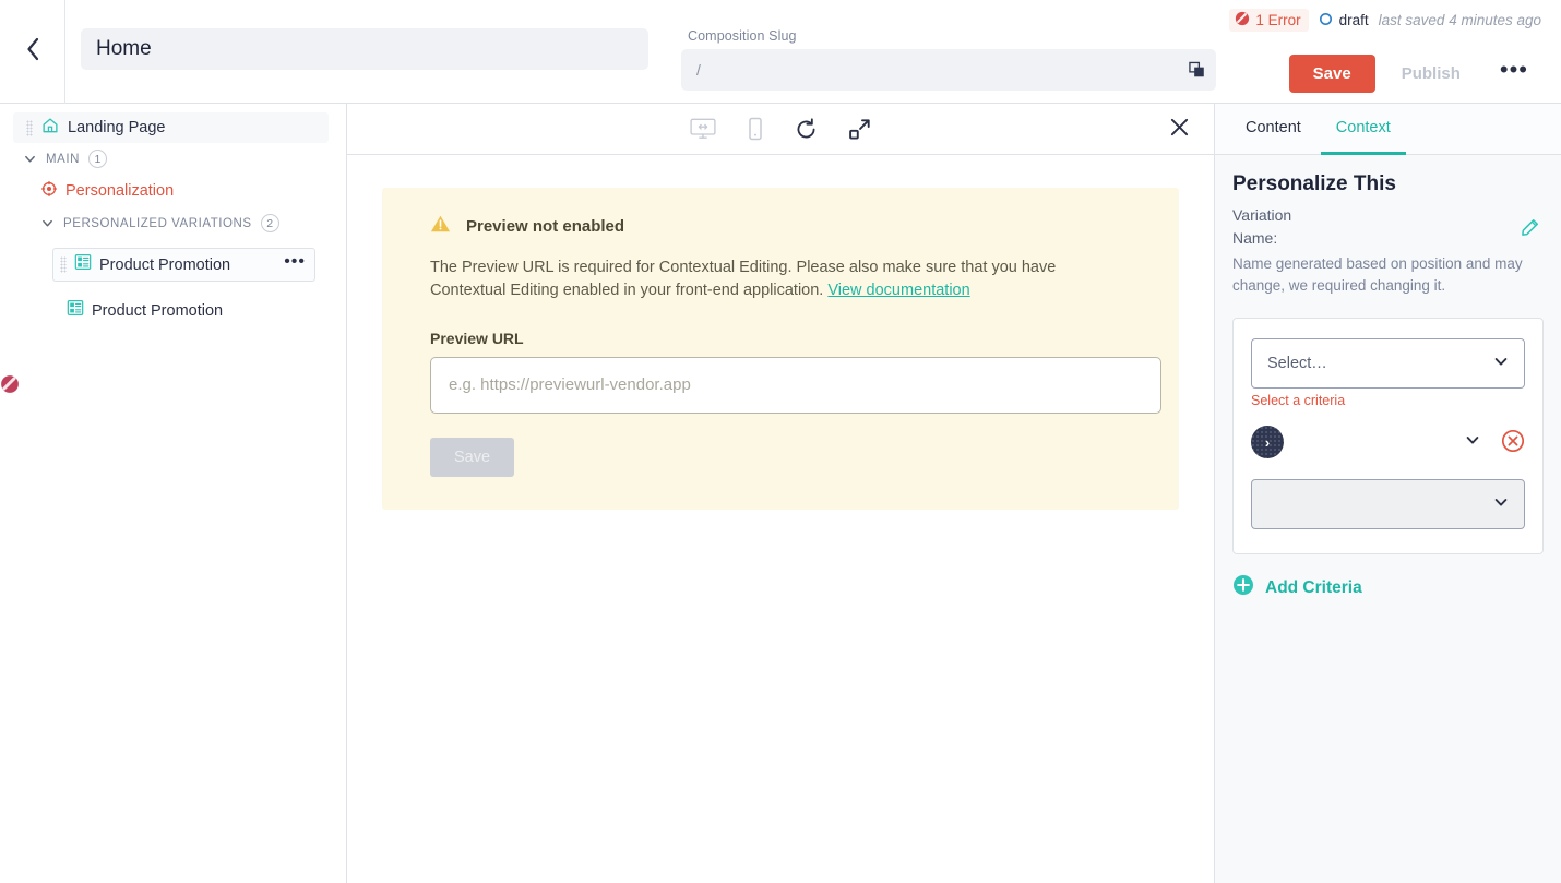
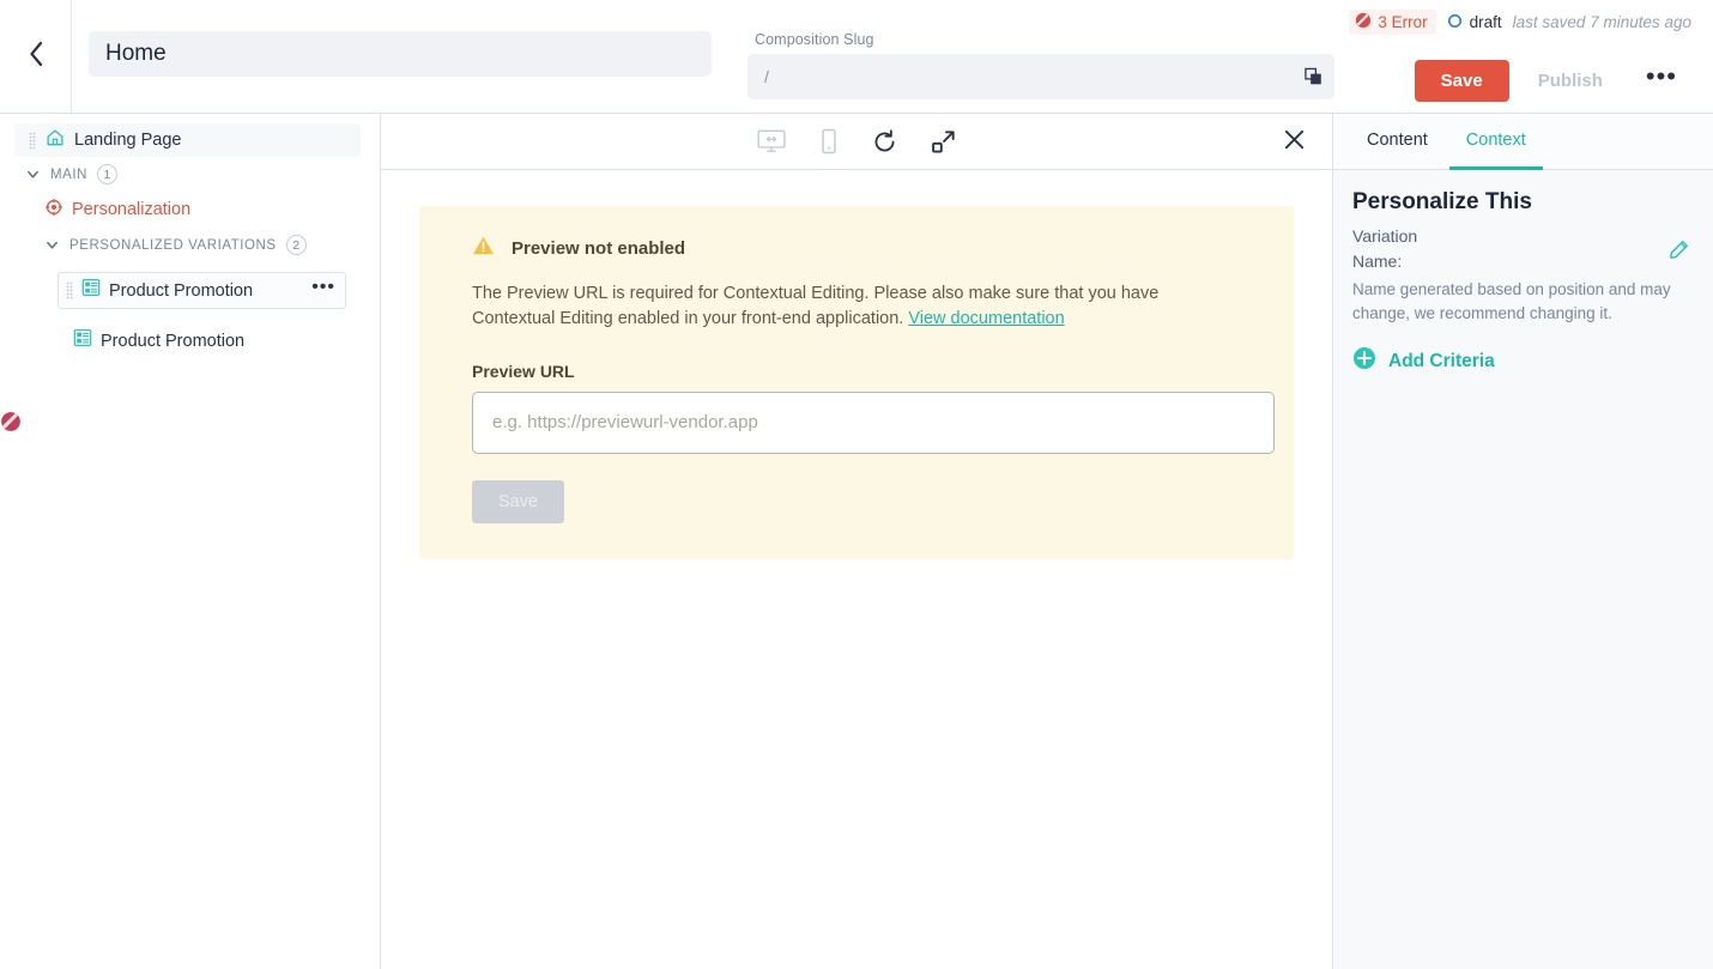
  Home
  Composition Slug
  /
- 1 Error
+ 3 Error
  draft
- last saved 4 minutes ago
+ last saved 7 minutes ago
  Save
  Publish
  •••
  Landing Page
  MAIN
  1
  Personalization
  PERSONALIZED VARIATIONS
  2
  Product Promotion
  •••
  Product Promotion
  Preview not enabled
  The Preview URL is required for Contextual Editing. Please also make sure that you have Contextual Editing enabled in your front-end application. View documentation
  Preview URL
  e.g. https://previewurl-vendor.app
  Save
  Content
  Context
  Personalize This
  Variation
  Name:
- Name generated based on position and may change, we required changing it.
+ Name generated based on position and may change, we recommend changing it.
- Select…
- Select a criteria
- ›
  Add Criteria
